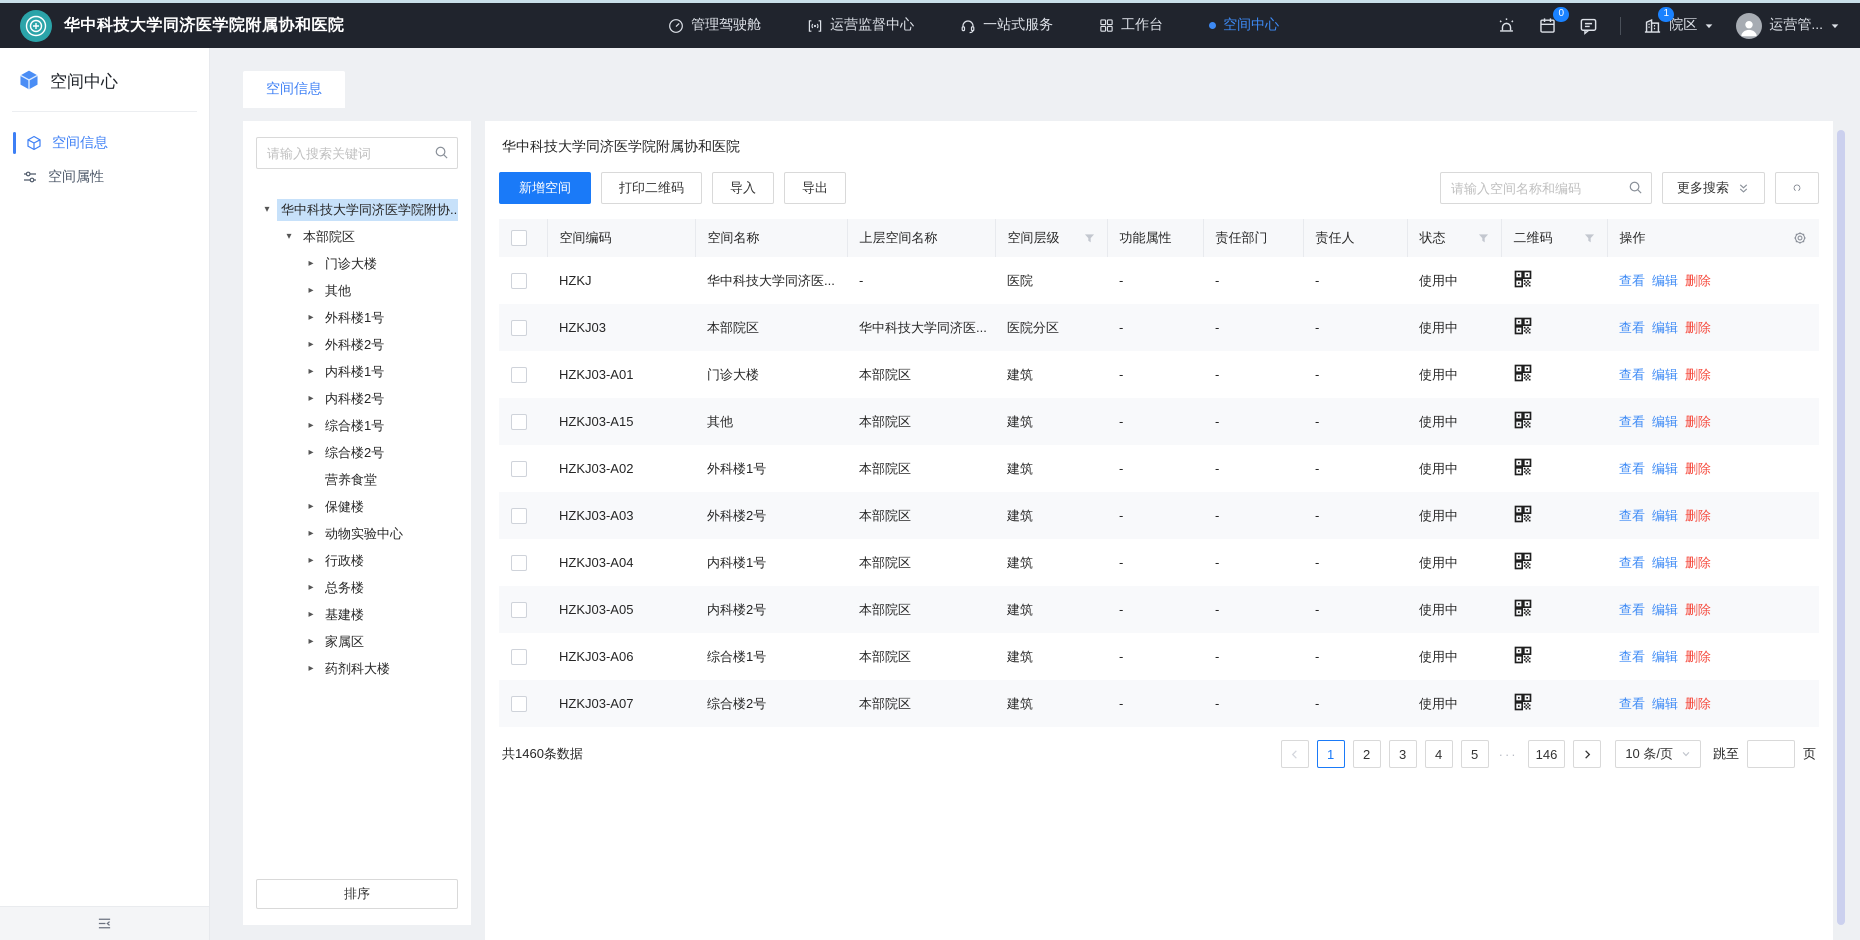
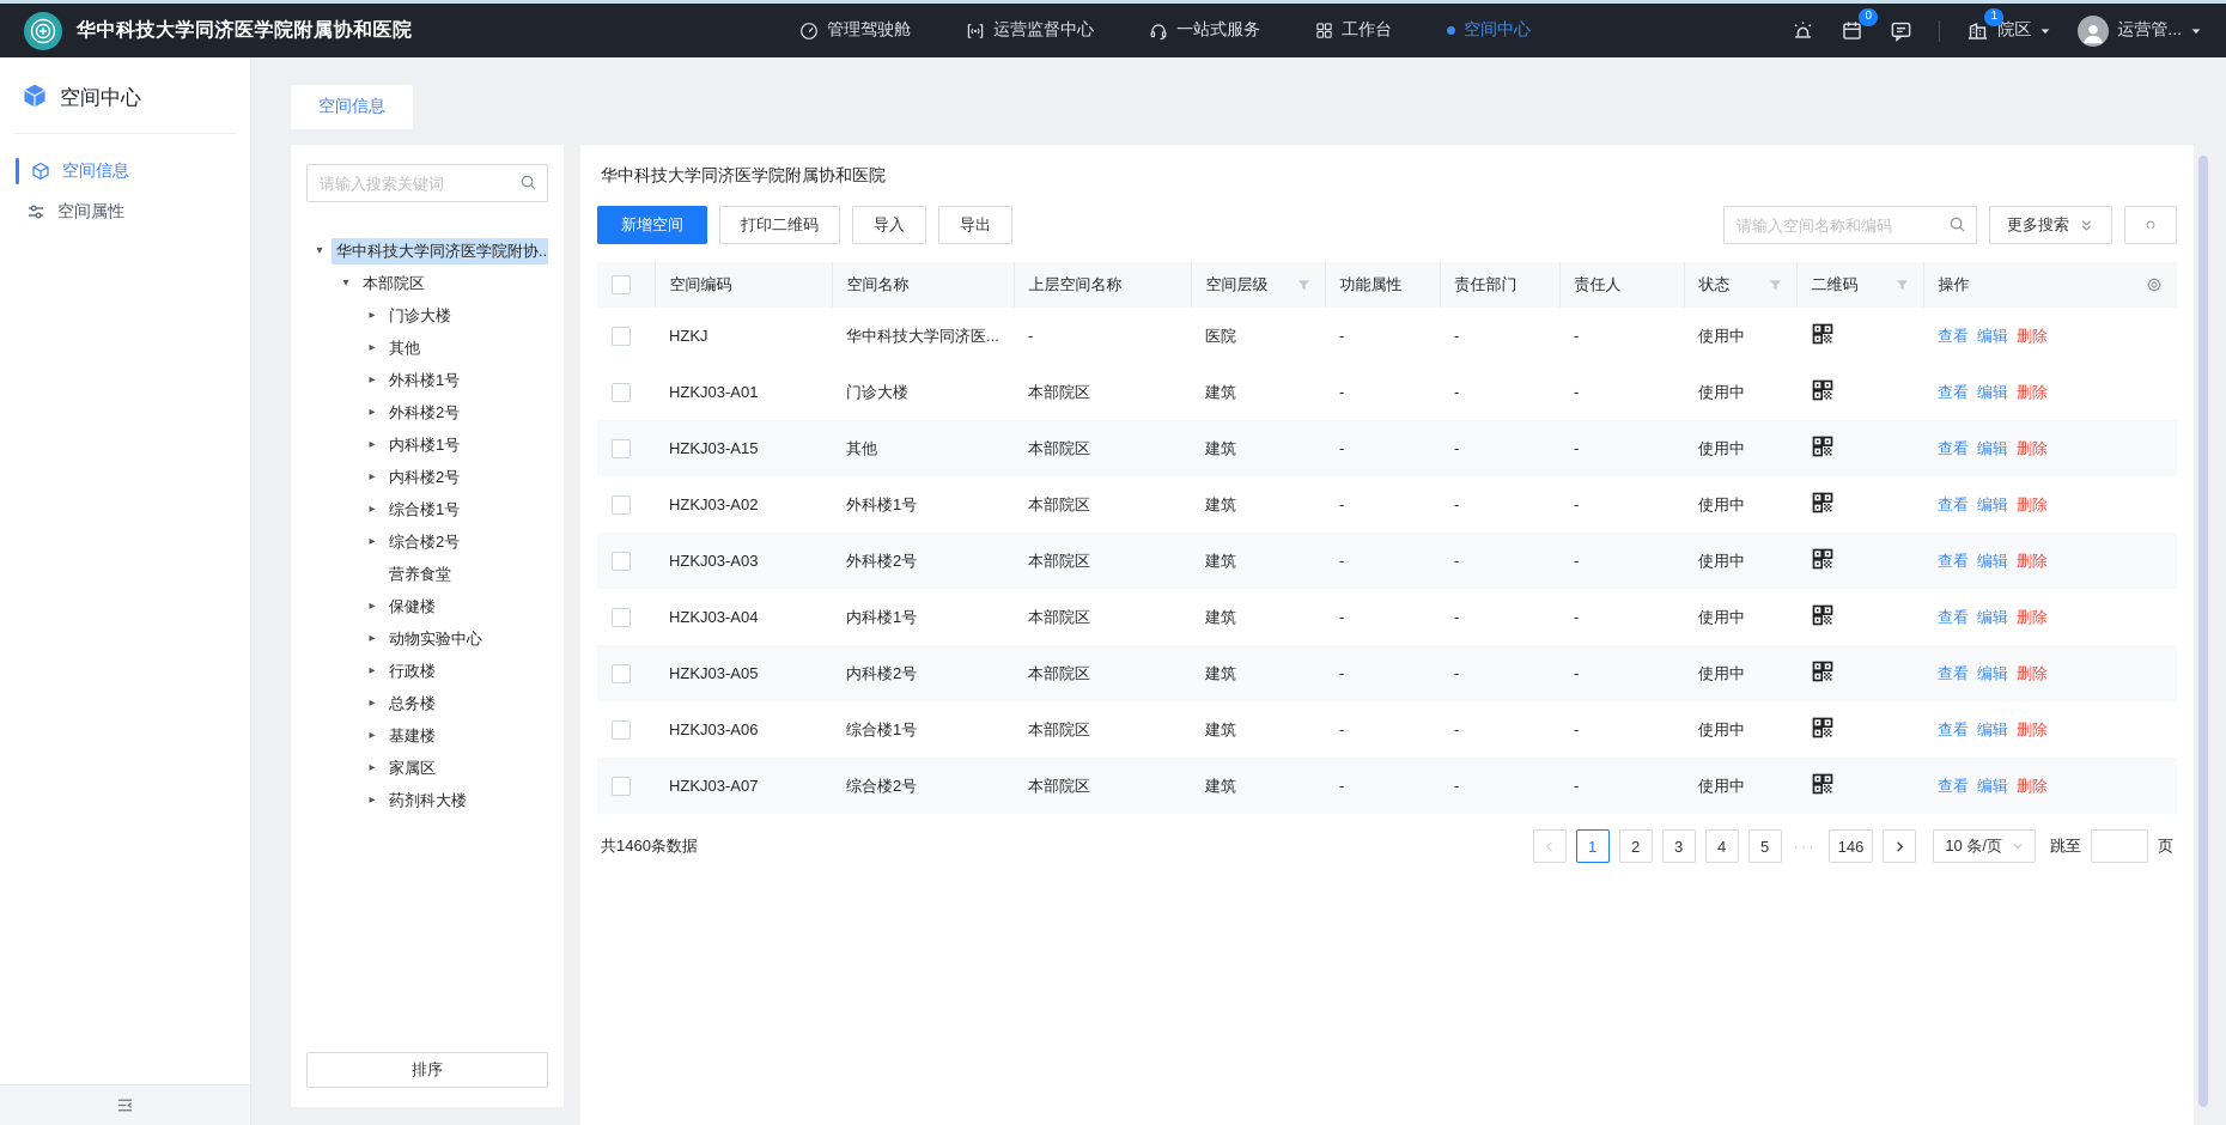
  华中科技大学同济医学院附属协和医院
  管理驾驶舱
  运营监督中心
  一站式服务
  工作台
  空间中心
  0
  1
  院区
  运营管...
  空间中心
  空间信息
  空间属性
  空间信息
  请输入搜索关键词
  ▾
  华中科技大学同济医学院附协..
  ▾
  本部院区
  ▸
  门诊大楼
  ▸
  其他
  ▸
  外科楼1号
  ▸
  外科楼2号
  ▸
  内科楼1号
  ▸
  内科楼2号
  ▸
  综合楼1号
  ▸
  综合楼2号
  营养食堂
  ▸
  保健楼
  ▸
  动物实验中心
  ▸
  行政楼
  ▸
  总务楼
  ▸
  基建楼
  ▸
  家属区
  ▸
  药剂科大楼
  排序
  华中科技大学同济医学院附属协和医院
  新增空间
  打印二维码
  导入
  导出
  请输入空间名称和编码
  更多搜索
  	空间编码	空间名称	上层空间名称	空间层级	功能属性	责任部门	责任人	状态	二维码	操作
  	HZKJ	华中科技大学同济医...	-	医院	-	-	-	使用中		查看 编辑 删除
- 	HZKJ03	本部院区	华中科技大学同济医...	医院分区	-	-	-	使用中		查看 编辑 删除
  	HZKJ03-A01	门诊大楼	本部院区	建筑	-	-	-	使用中		查看 编辑 删除
  	HZKJ03-A15	其他	本部院区	建筑	-	-	-	使用中		查看 编辑 删除
  	HZKJ03-A02	外科楼1号	本部院区	建筑	-	-	-	使用中		查看 编辑 删除
  	HZKJ03-A03	外科楼2号	本部院区	建筑	-	-	-	使用中		查看 编辑 删除
  	HZKJ03-A04	内科楼1号	本部院区	建筑	-	-	-	使用中		查看 编辑 删除
  	HZKJ03-A05	内科楼2号	本部院区	建筑	-	-	-	使用中		查看 编辑 删除
  	HZKJ03-A06	综合楼1号	本部院区	建筑	-	-	-	使用中		查看 编辑 删除
  	HZKJ03-A07	综合楼2号	本部院区	建筑	-	-	-	使用中		查看 编辑 删除
  共1460条数据
  1
  2
  3
  4
  5
  ···
  146
  10 条/页
  跳至
  页
